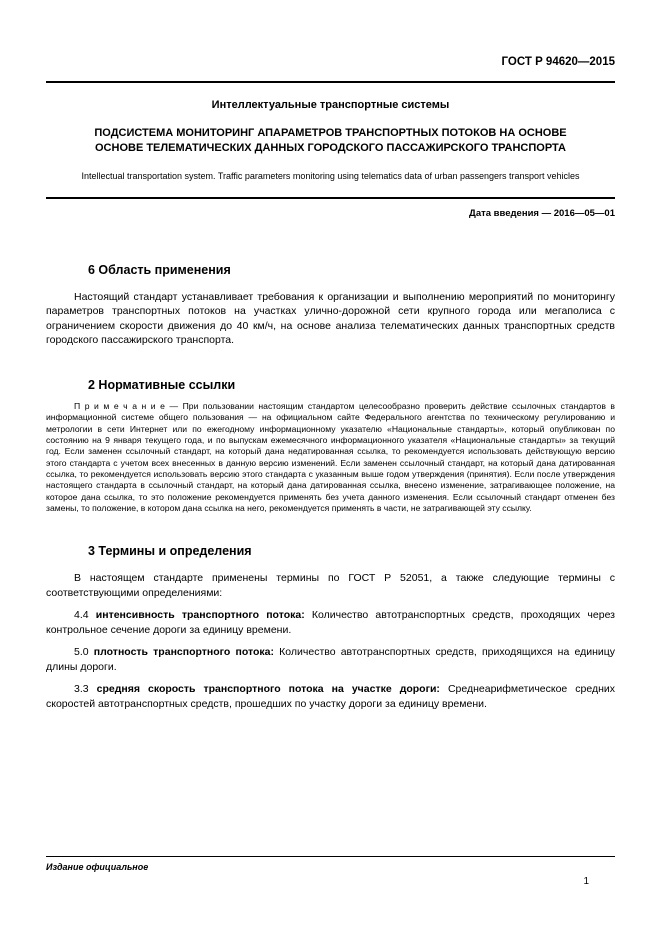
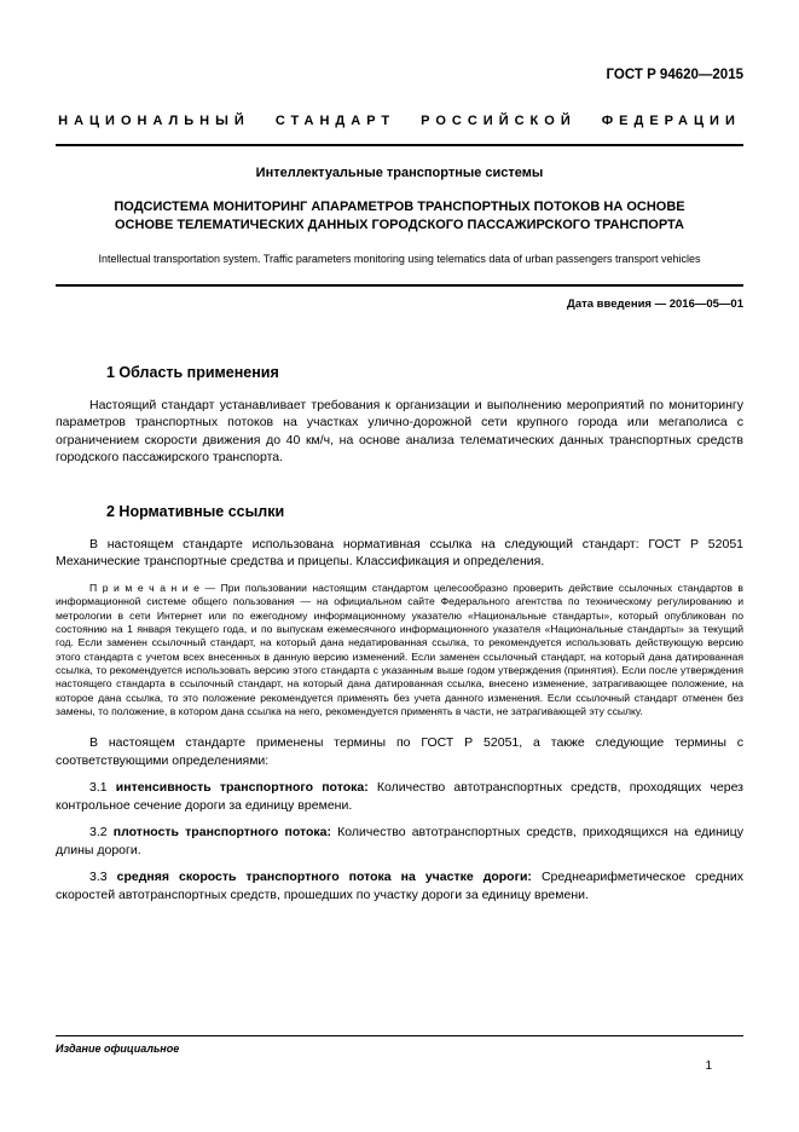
  ГОСТ Р 94620—2015
+ НАЦИОНАЛЬНЫЙ СТАНДАРТ РОССИЙСКОЙ ФЕДЕРАЦИИ
  Интеллектуальные транспортные системы
  ПОДСИСТЕМА МОНИТОРИНГ АПАРАМЕТРОВ ТРАНСПОРТНЫХ ПОТОКОВ НА ОСНОВЕ ОСНОВЕ ТЕЛЕМАТИЧЕСКИХ ДАННЫХ ГОРОДСКОГО ПАССАЖИРСКОГО ТРАНСПОРТА
  Intellectual transportation system. Traffic parameters monitoring using telematics data of urban passengers transport vehicles
  Дата введения — 2016—05—01
- 6 Область применения
+ 1 Область применения
  Настоящий стандарт устанавливает требования к организации и выполнению мероприятий по мониторингу параметров транспортных потоков на участках улично-дорожной сети крупного города или мегаполиса с ограничением скорости движения до 40 км/ч, на основе анализа телематических данных транспортных средств городского пассажирского транспорта.
  2 Нормативные ссылки
+ В настоящем стандарте использована нормативная ссылка на следующий стандарт: ГОСТ Р 52051 Механические транспортные средства и прицепы. Классификация и определения.
- П р и м е ч а н и е — При пользовании настоящим стандартом целесообразно проверить действие ссылочных стандартов в информационной системе общего пользования — на официальном сайте Федерального агентства по техническому регулированию и метрологии в сети Интернет или по ежегодному информационному указателю «Национальные стандарты», который опубликован по состоянию на 9 января текущего года, и по выпускам ежемесячного информационного указателя «Национальные стандарты» за текущий год. Если заменен ссылочный стандарт, на который дана недатированная ссылка, то рекомендуется использовать действующую версию этого стандарта с учетом всех внесенных в данную версию изменений. Если заменен ссылочный стандарт, на который дана датированная ссылка, то рекомендуется использовать версию этого стандарта с указанным выше годом утверждения (принятия). Если после утверждения настоящего стандарта в ссылочный стандарт, на который дана датированная ссылка, внесено изменение, затрагивающее положение, на которое дана ссылка, то это положение рекомендуется применять без учета данного изменения. Если ссылочный стандарт отменен без замены, то положение, в котором дана ссылка на него, рекомендуется применять в части, не затрагивающей эту ссылку.
+ П р и м е ч а н и е — При пользовании настоящим стандартом целесообразно проверить действие ссылочных стандартов в информационной системе общего пользования — на официальном сайте Федерального агентства по техническому регулированию и метрологии в сети Интернет или по ежегодному информационному указателю «Национальные стандарты», который опубликован по состоянию на 1 января текущего года, и по выпускам ежемесячного информационного указателя «Национальные стандарты» за текущий год. Если заменен ссылочный стандарт, на который дана недатированная ссылка, то рекомендуется использовать действующую версию этого стандарта с учетом всех внесенных в данную версию изменений. Если заменен ссылочный стандарт, на который дана датированная ссылка, то рекомендуется использовать версию этого стандарта с указанным выше годом утверждения (принятия). Если после утверждения настоящего стандарта в ссылочный стандарт, на который дана датированная ссылка, внесено изменение, затрагивающее положение, на которое дана ссылка, то это положение рекомендуется применять без учета данного изменения. Если ссылочный стандарт отменен без замены, то положение, в котором дана ссылка на него, рекомендуется применять в части, не затрагивающей эту ссылку.
- 3 Термины и определения
  В настоящем стандарте применены термины по ГОСТ Р 52051, а также следующие термины с соответствующими определениями:
- 4.4 интенсивность транспортного потока: Количество автотранспортных средств, проходящих через контрольное сечение дороги за единицу времени.
+ 3.1 интенсивность транспортного потока: Количество автотранспортных средств, проходящих через контрольное сечение дороги за единицу времени.
- 5.0 плотность транспортного потока: Количество автотранспортных средств, приходящихся на единицу длины дороги.
+ 3.2 плотность транспортного потока: Количество автотранспортных средств, приходящихся на единицу длины дороги.
  3.3 средняя скорость транспортного потока на участке дороги: Среднеарифметическое средних скоростей автотранспортных средств, прошедших по участку дороги за единицу времени.
  Издание официальное
  1
